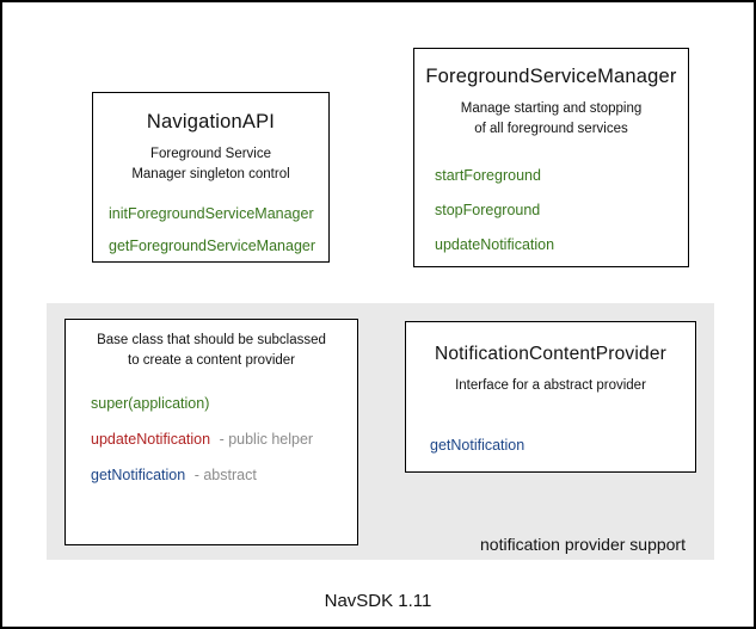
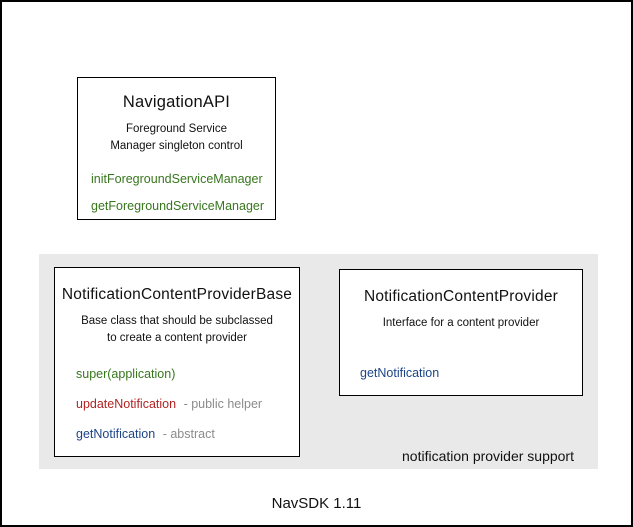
  NavigationAPI
  Foreground Service
  Manager singleton control
  initForegroundServiceManager
  getForegroundServiceManager
- ForegroundServiceManager
- Manage starting and stopping
- of all foreground services
- startForeground
- stopForeground
- updateNotification
  notification provider support
+ NotificationContentProviderBase
  Base class that should be subclassed
  to create a content provider
  super(application)
  updateNotification - public helper
  getNotification - abstract
  NotificationContentProvider
- Interface for a abstract provider
+ Interface for a content provider
  getNotification
  NavSDK 1.11
